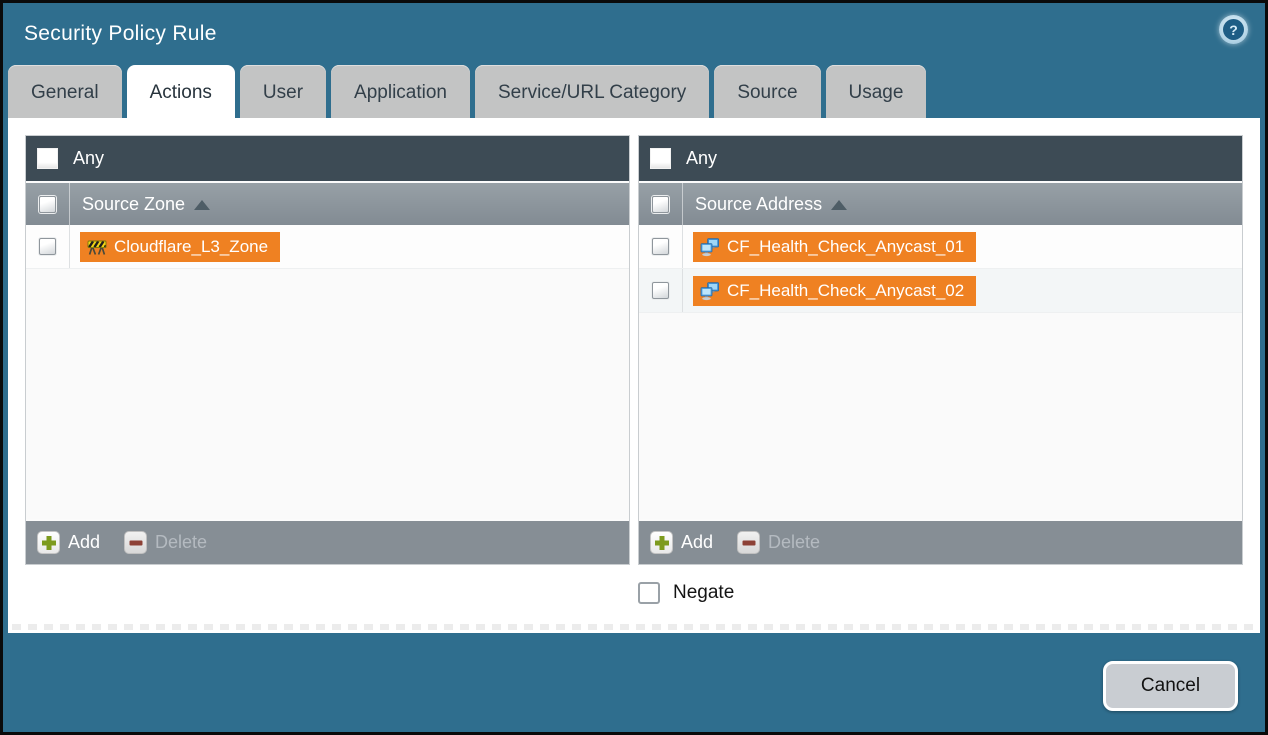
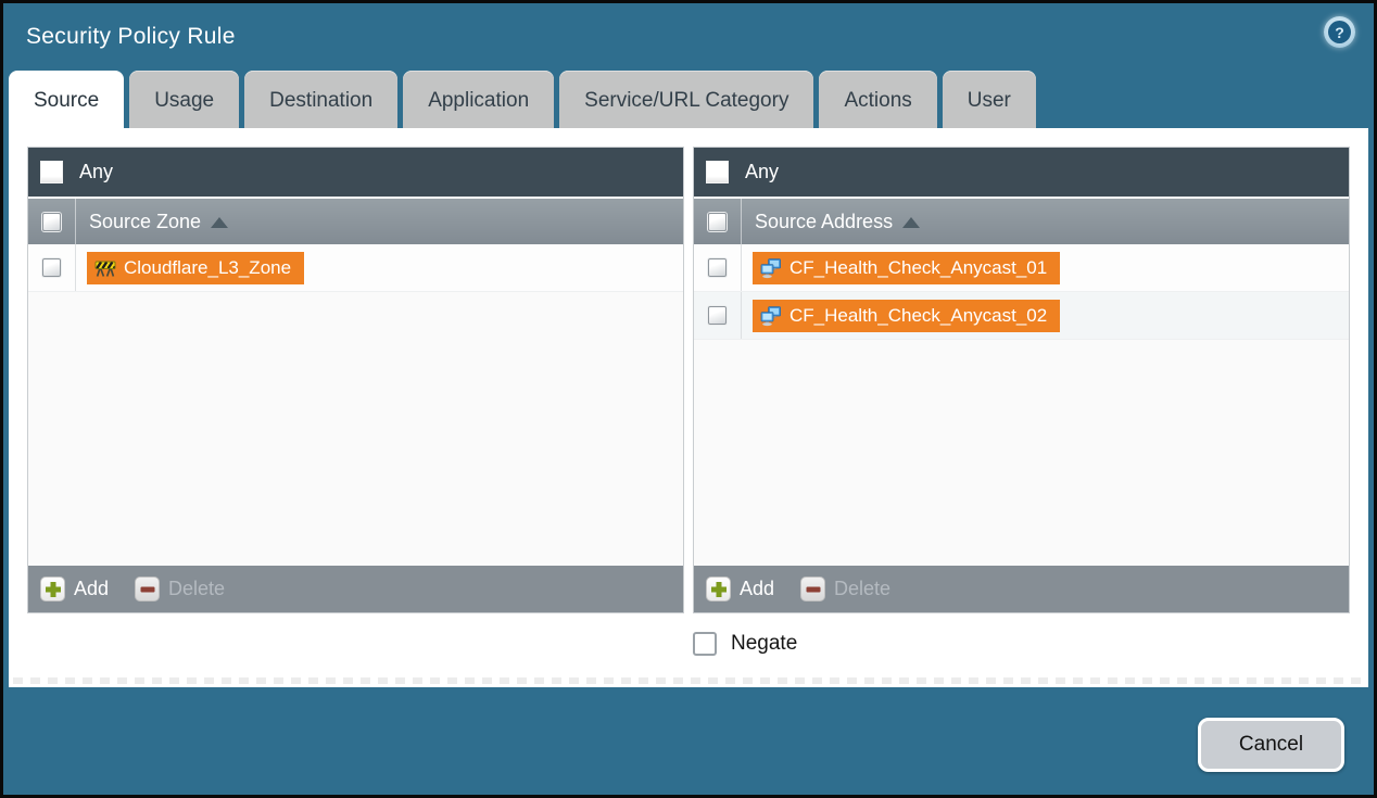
  Security Policy Rule
  ?
- General
- Actions
+ Source
- User
+ Usage
+ Destination
  Application
  Service/URL Category
- Source
+ Actions
- Usage
+ User
  Any
  Source Zone
  Cloudflare_L3_Zone
  Add
  Delete
  Any
  Source Address
  CF_Health_Check_Anycast_01
  CF_Health_Check_Anycast_02
  Add
  Delete
  Negate
  Cancel
